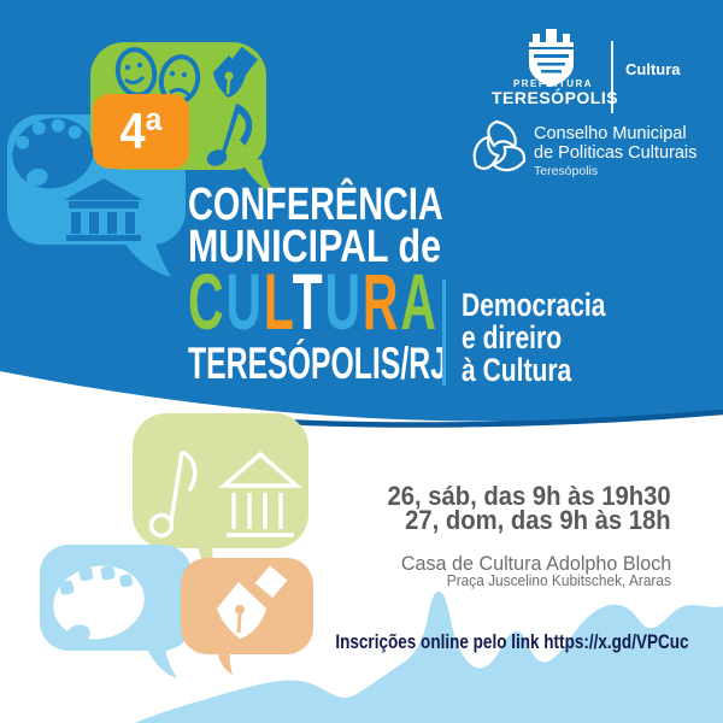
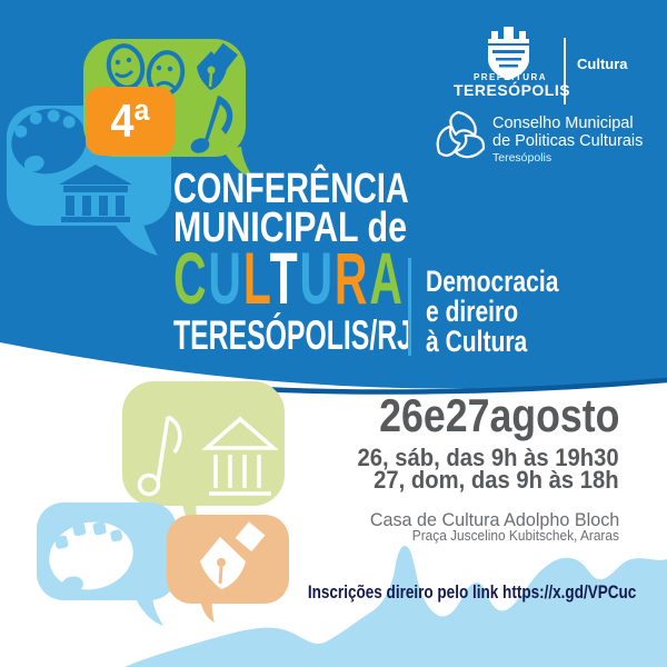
  4ª
  CONFERÊNCIA
  MUNICIPAL de
  CULTURA
  TERESÓPOLIS/RJ
  Democracia
  e direiro
  à Cultura
  PREFEITURA
  TERESÓPOLI
  Cultura
  Conselho Municipal
  de Politicas Culturais
  Teresópolis
+ 26e27agosto
  26, sáb, das 9h às 19h30
  27, dom, das 9h às 18h
  Casa de Cultura Adolpho Bloch
  Praça Juscelino Kubitschek, Araras
- Inscrições online pelo link https://x.gd/VPCuc
+ Inscrições direiro pelo link https://x.gd/VPCuc
